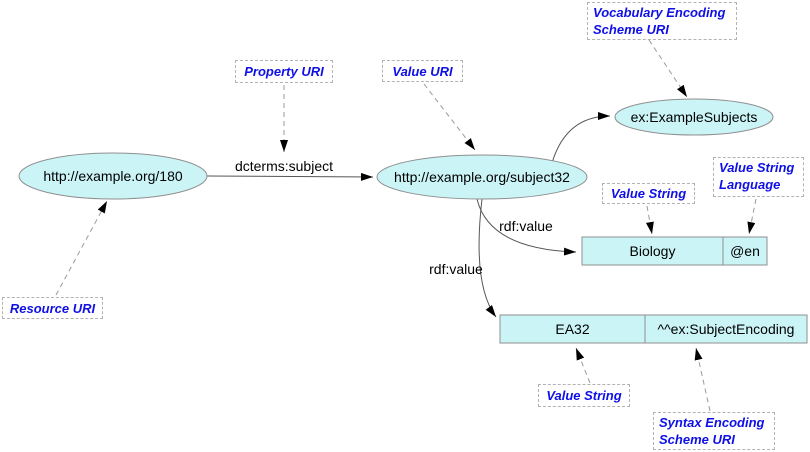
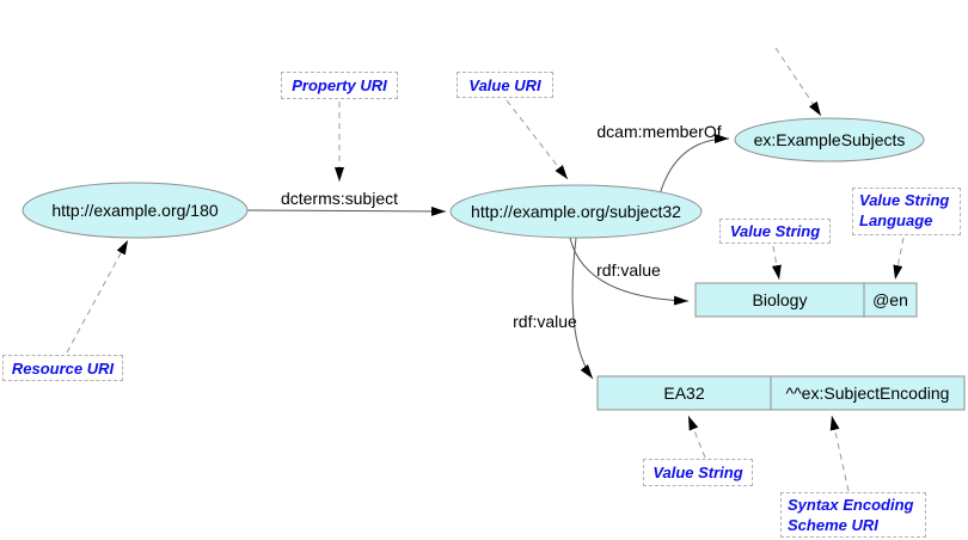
  http://example.org/180
  http://example.org/subject32
  ex:ExampleSubjects
  dcterms:subject
+ dcam:memberOf
  rdf:value
  rdf:value
  Biology
  @en
  EA32
  ^^ex:SubjectEncoding
  Resource URI
  Property URI
  Value URI
- Vocabulary Encoding Scheme URI
  Value String
  Value String Language
  Value String
  Syntax Encoding Scheme URI
